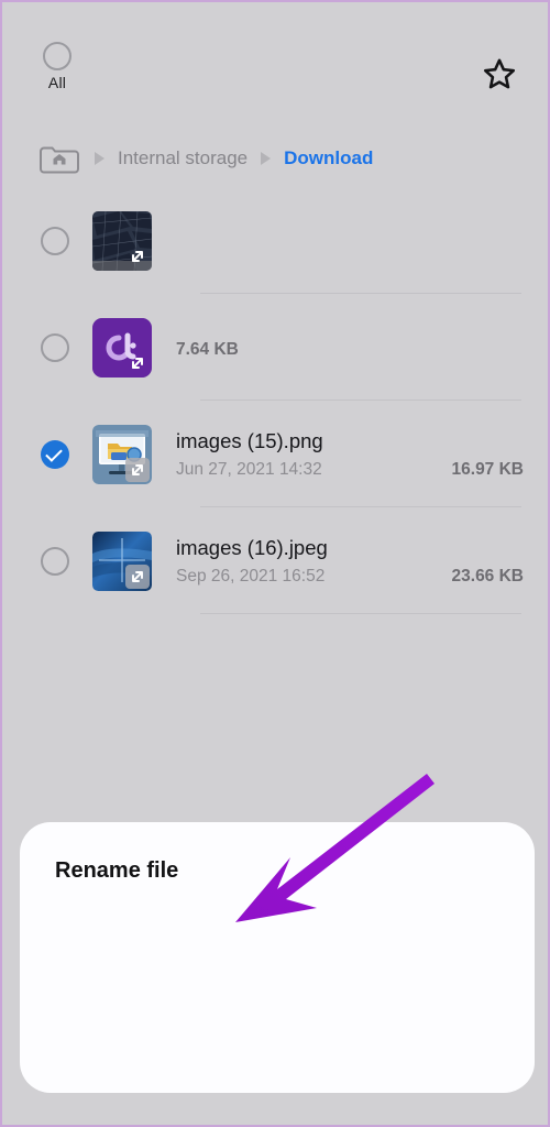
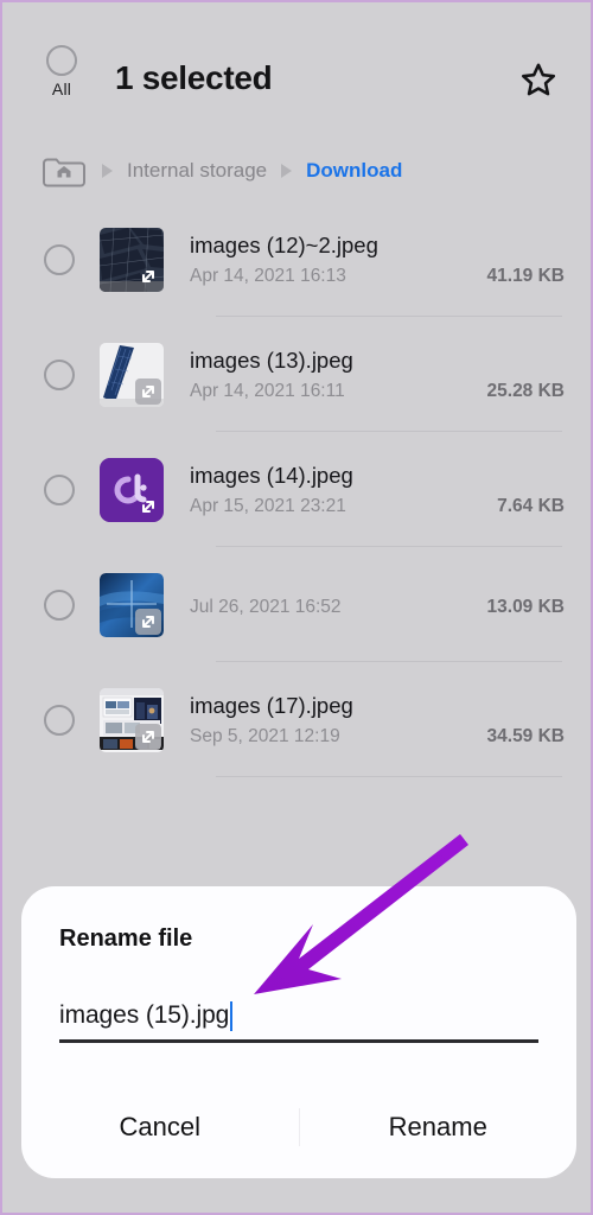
  All
+ 1 selected
  Internal storage
  Download
+ images (12)~2.jpeg
+ Apr 14, 2021 16:13
+ 41.19 KB
+ images (13).jpeg
+ Apr 14, 2021 16:11
+ 25.28 KB
+ images (14).jpeg
+ Apr 15, 2021 23:21
  7.64 KB
- images (15).png
- Jun 27, 2021 14:32
- 16.97 KB
- images (16).jpeg
- Sep 26, 2021 16:52
+ Jul 26, 2021 16:52
- 23.66 KB
+ 13.09 KB
+ images (17).jpeg
+ Sep 5, 2021 12:19
+ 34.59 KB
  Rename file
+ images (15).jpg
+ Cancel
+ Rename
